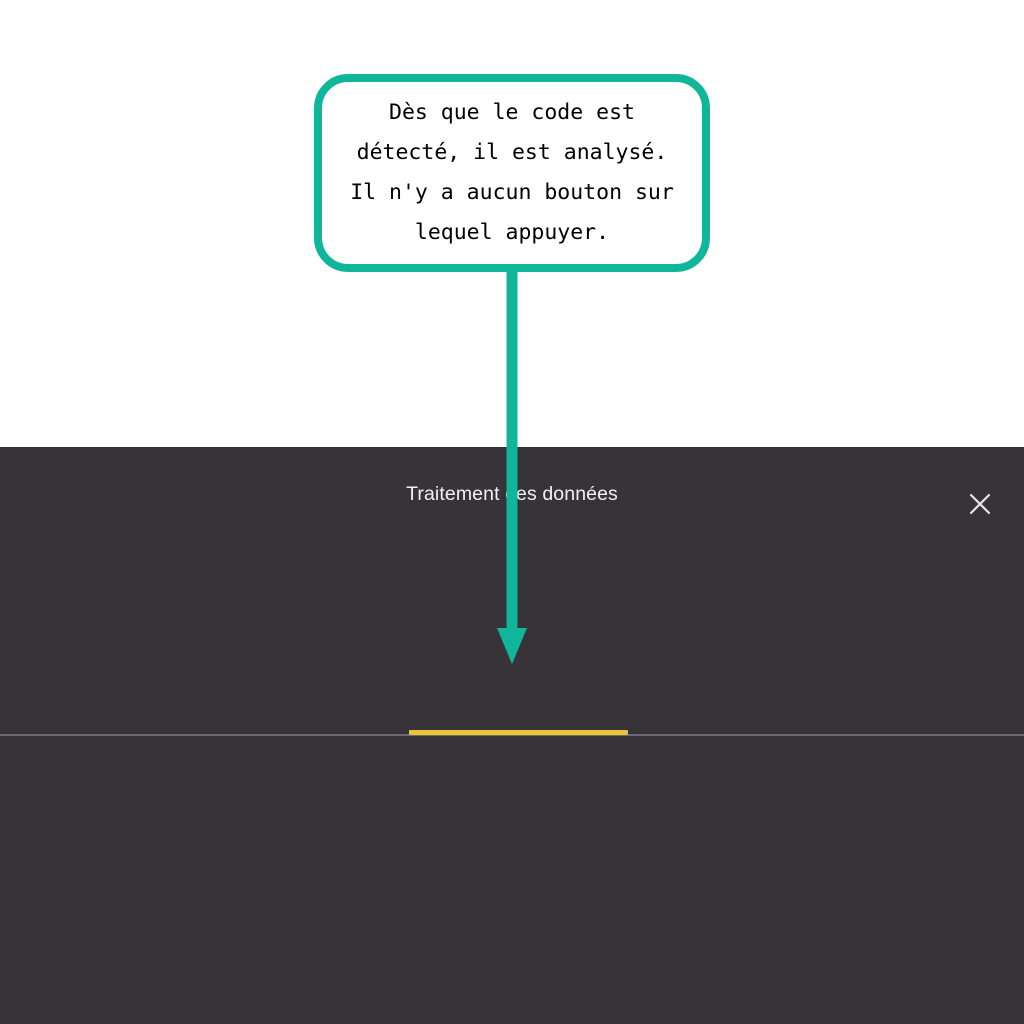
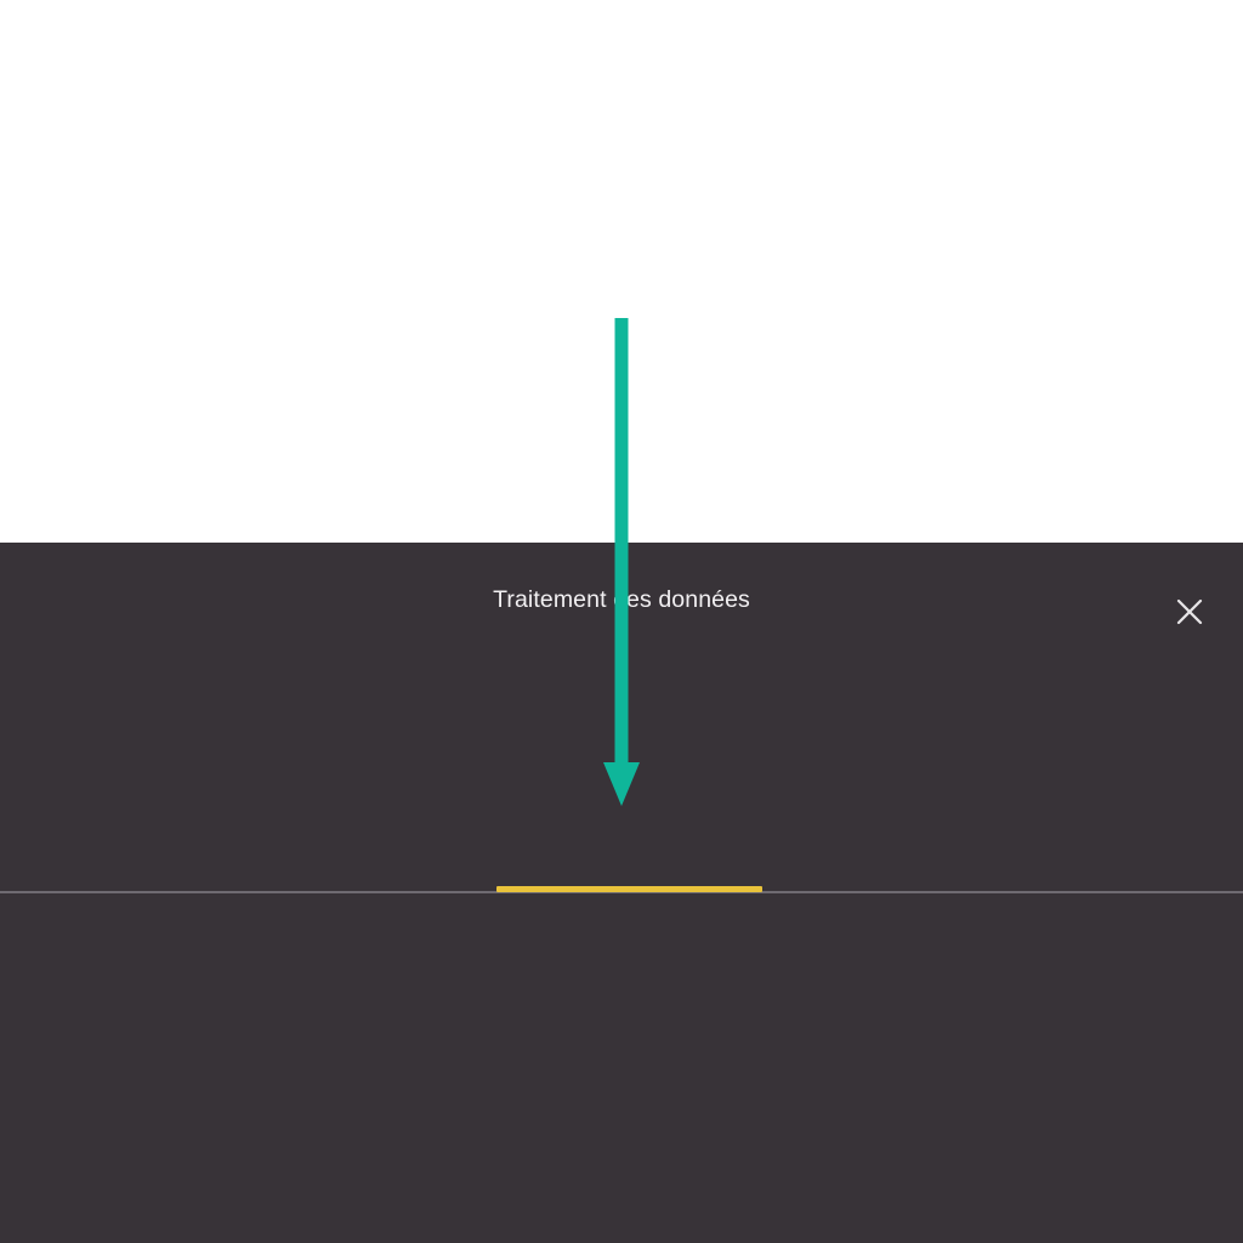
  Traitementes données
- Dès que le code est
- détecté, il est analysé.
- Il n'y a aucun bouton sur
- lequel appuyer.
